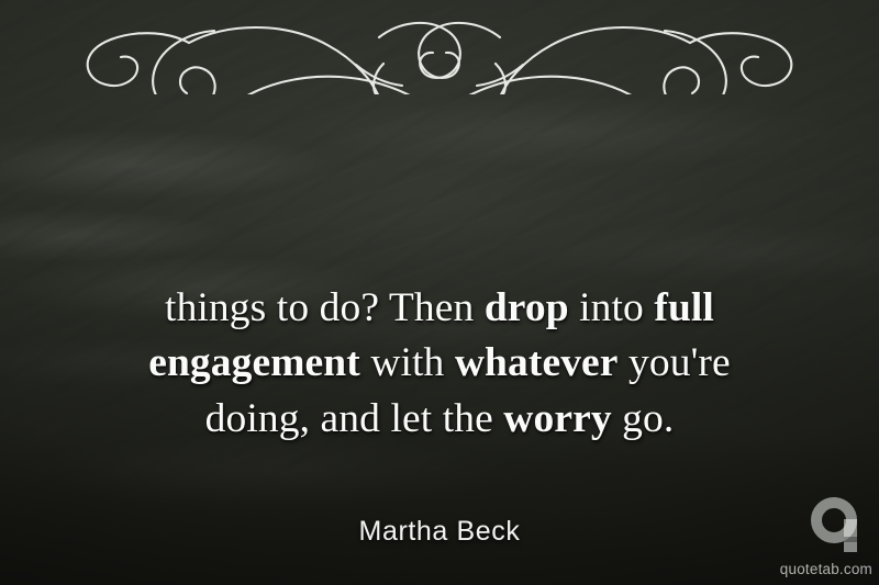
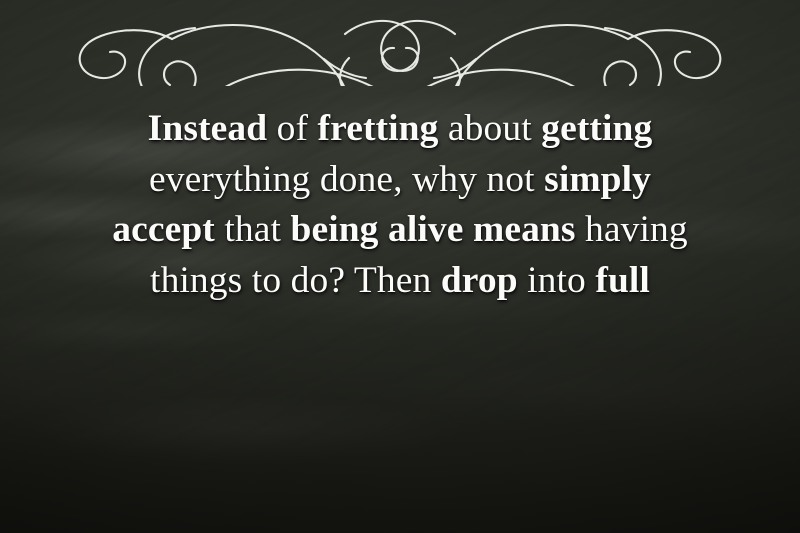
+ Instead of fretting about getting
+ everything done, why not simply
+ accept that being alive means having
  things to do? Then drop into full
- engagement with whatever you're
- doing, and let the worry go.
- Martha Beck
- quotetab.com
